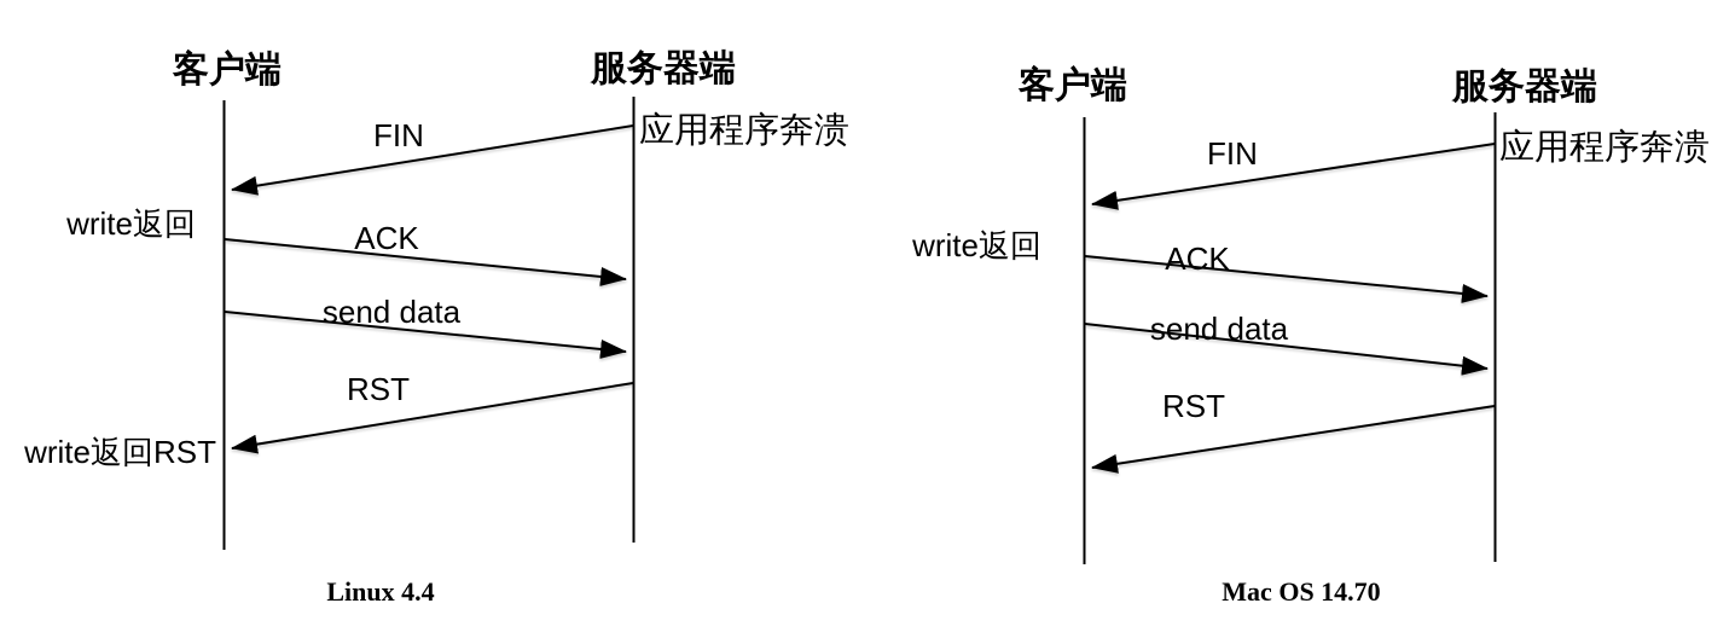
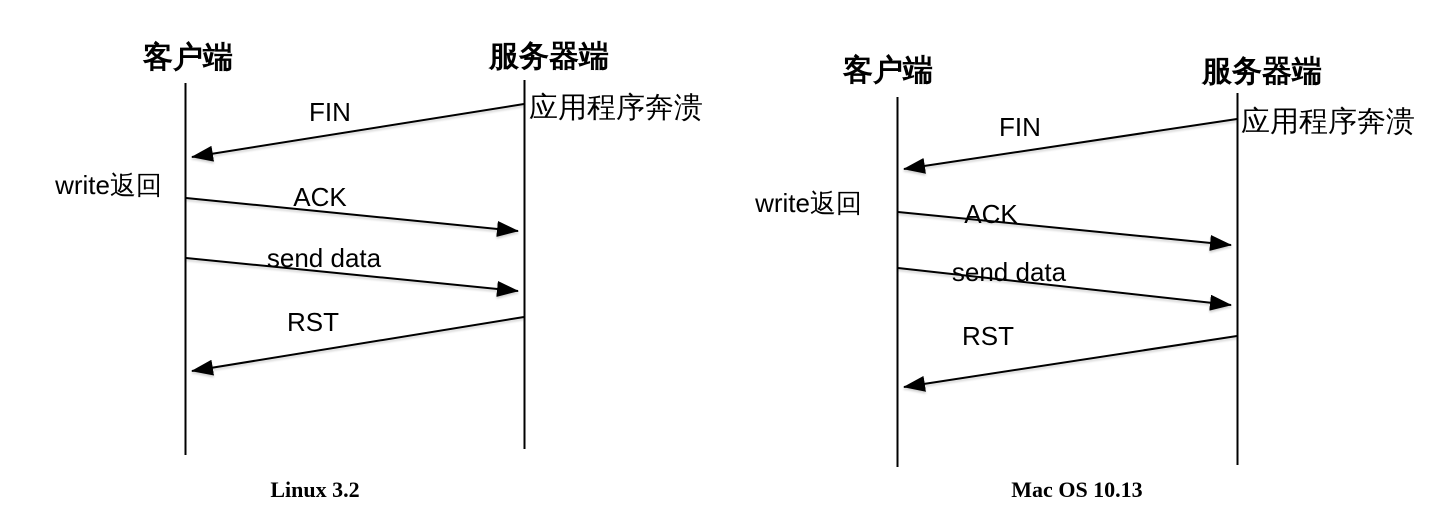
  客户端
  服务器端
  应用程序奔溃
  FIN
  ACK
  send data
  RST
  write返回
- write返回RST
- Linux 4.4
+ Linux 3.2
  客户端
  服务器端
  应用程序奔溃
  FIN
  ACK
  send data
  RST
  write返回
- Mac OS 14.70
+ Mac OS 10.13
